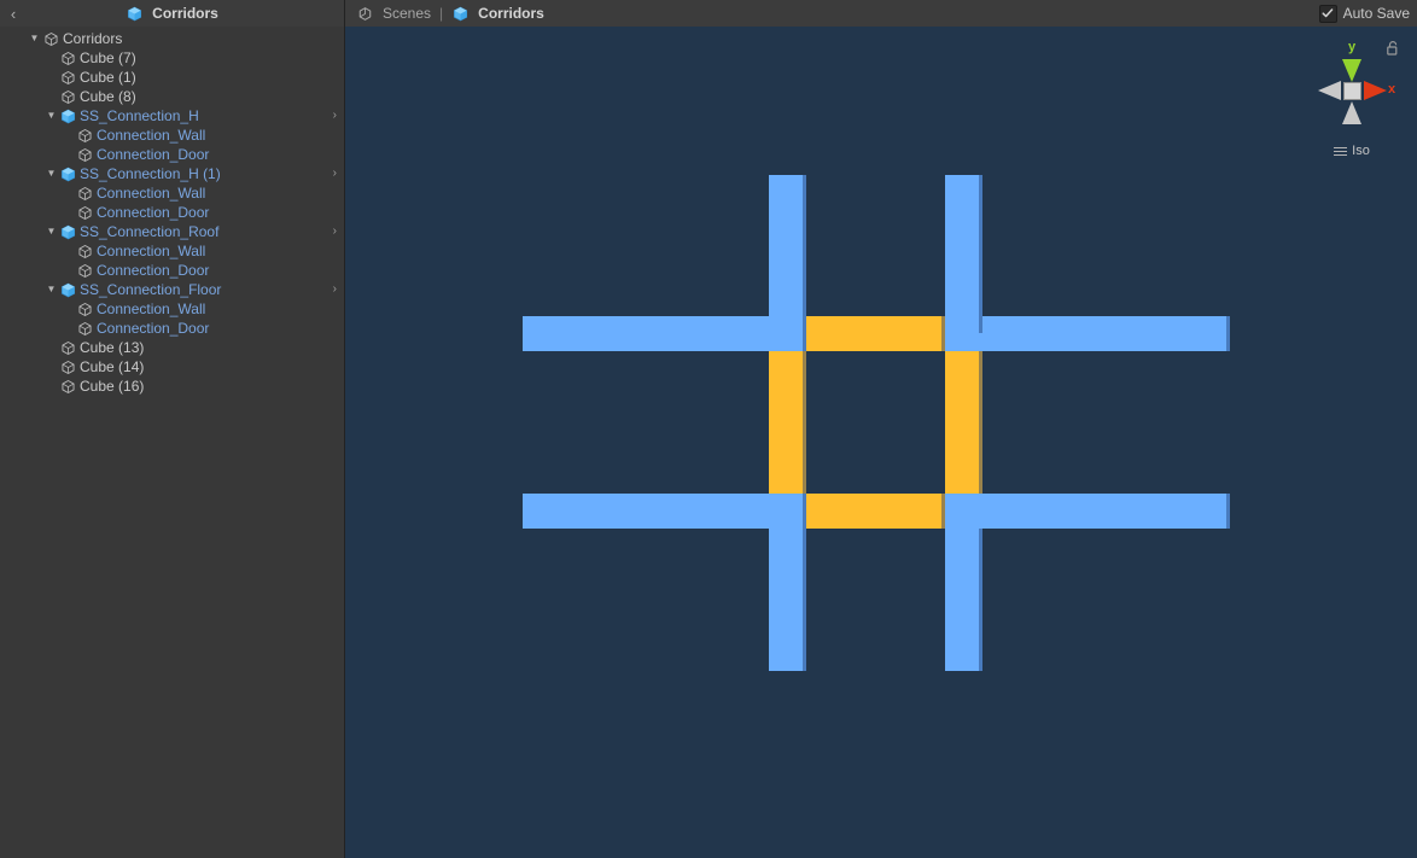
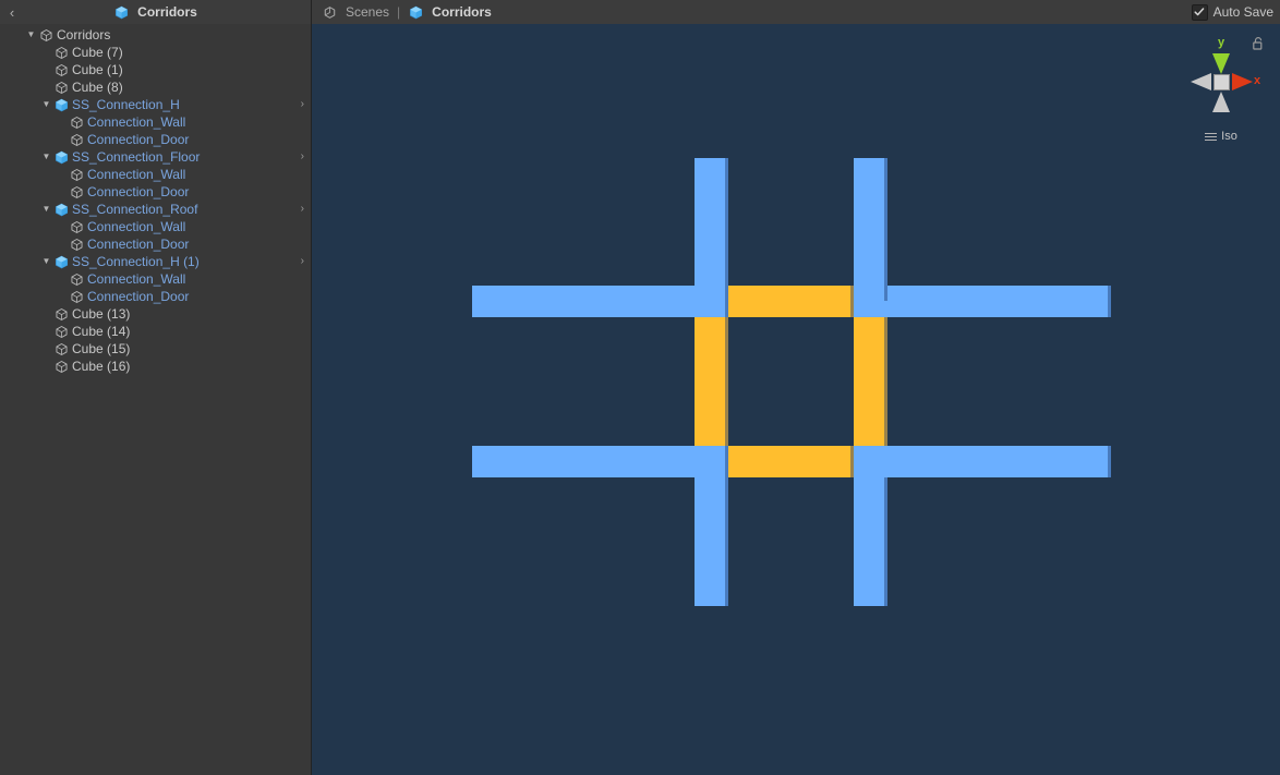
  ‹
  Corridors
  Scenes
  |
  Corridors
  Auto Save
  ▼
  Corridors
  Cube (7)
  Cube (1)
  Cube (8)
  ▼
  SS_Connection_H
  ›
  Connection_Wall
  Connection_Door
  ▼
- SS_Connection_H (1)
+ SS_Connection_Floor
  ›
  Connection_Wall
  Connection_Door
  ▼
  SS_Connection_Roof
  ›
  Connection_Wall
  Connection_Door
  ▼
- SS_Connection_Floor
+ SS_Connection_H (1)
  ›
  Connection_Wall
  Connection_Door
  Cube (13)
  Cube (14)
+ Cube (15)
  Cube (16)
  y
  x
  Iso
